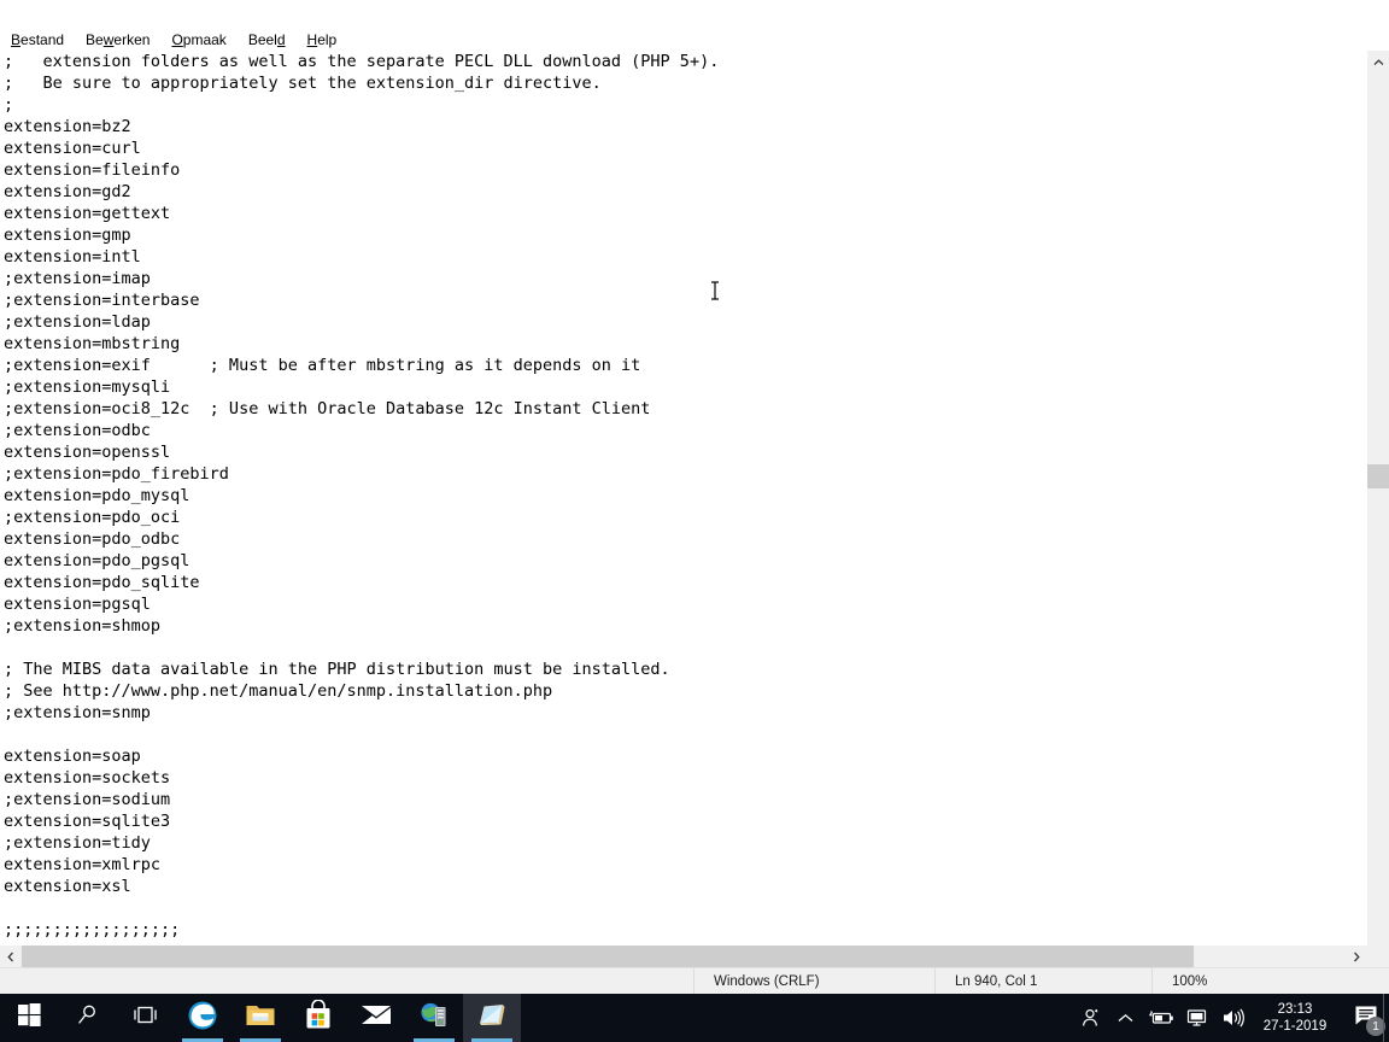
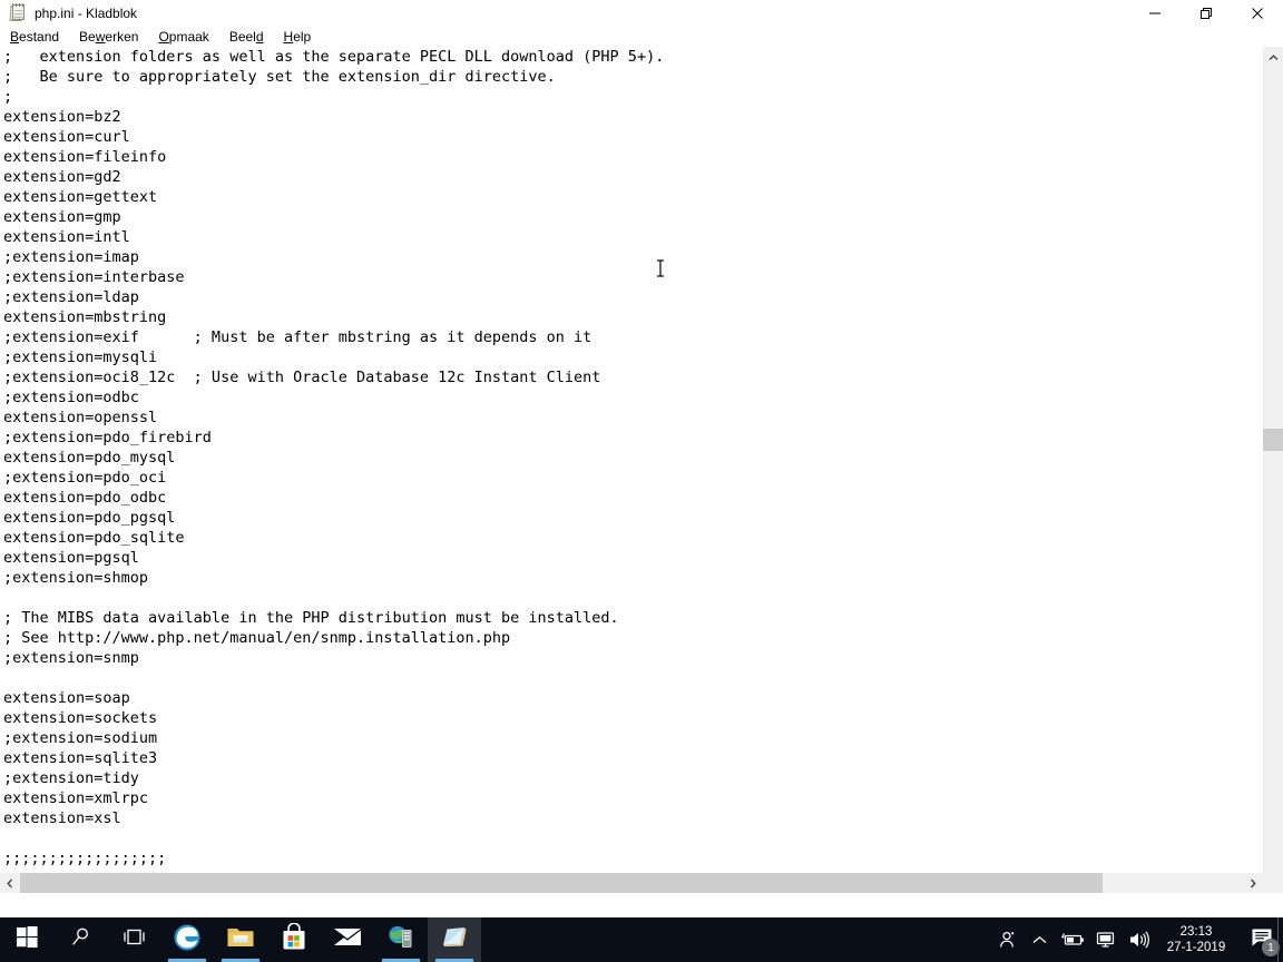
+ php.ini - Kladblok
  Bestand
  Bewerken
  Opmaak
  Beeld
  Help
  ; extension folders as well as the separate PECL DLL download (PHP 5+).
  ; Be sure to appropriately set the extension_dir directive.
  ;
  extension=bz2
  extension=curl
  extension=fileinfo
  extension=gd2
  extension=gettext
  extension=gmp
  extension=intl
  ;extension=imap
  ;extension=interbase
  ;extension=ldap
  extension=mbstring
  ;extension=exif ; Must be after mbstring as it depends on it
  ;extension=mysqli
  ;extension=oci8_12c ; Use with Oracle Database 12c Instant Client
  ;extension=odbc
  extension=openssl
  ;extension=pdo_firebird
  extension=pdo_mysql
  ;extension=pdo_oci
  extension=pdo_odbc
  extension=pdo_pgsql
  extension=pdo_sqlite
  extension=pgsql
  ;extension=shmop
  ; The MIBS data available in the PHP distribution must be installed.
  ; See http://www.php.net/manual/en/snmp.installation.php
  ;extension=snmp
  extension=soap
  extension=sockets
  ;extension=sodium
  extension=sqlite3
  ;extension=tidy
  extension=xmlrpc
  extension=xsl
  ;;;;;;;;;;;;;;;;;;
- Windows (CRLF)
- Ln 940, Col 1
- 100%
  23:13
  27-1-2019
  1
